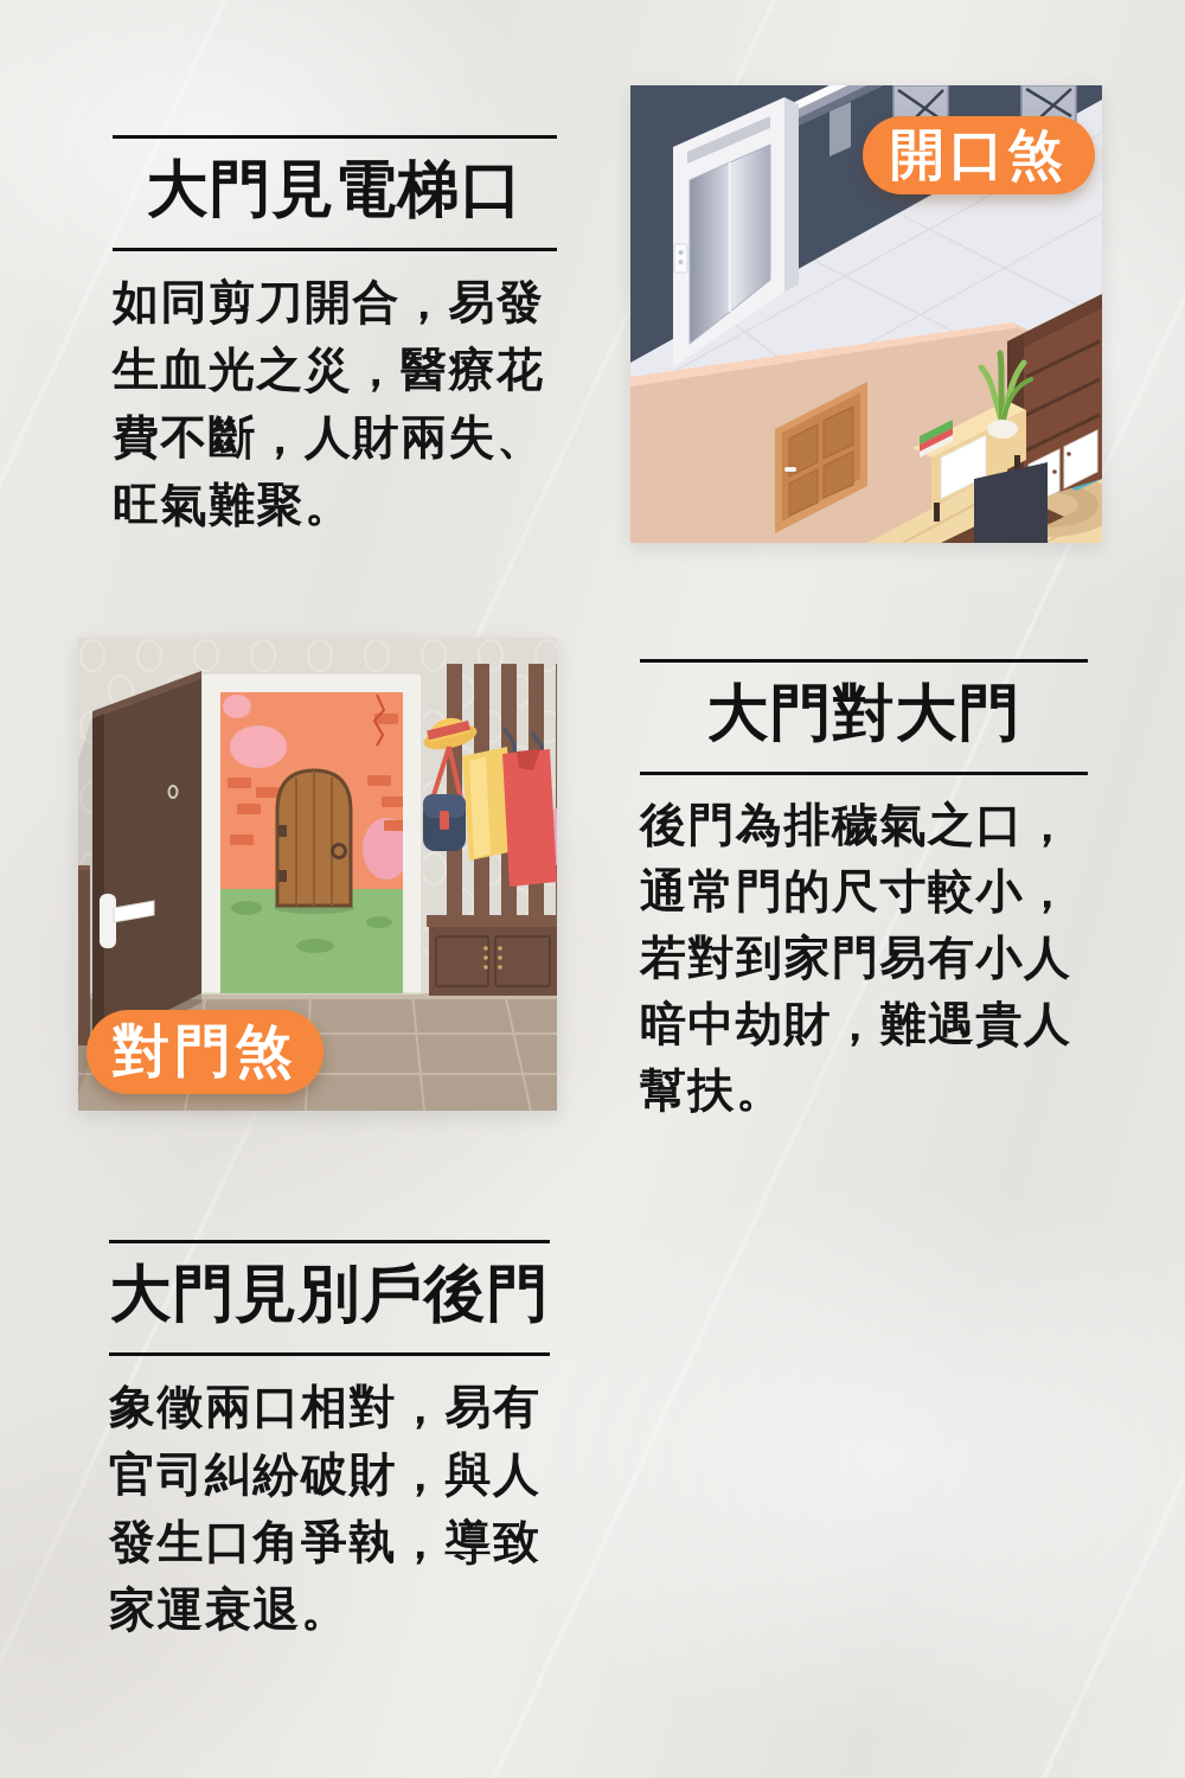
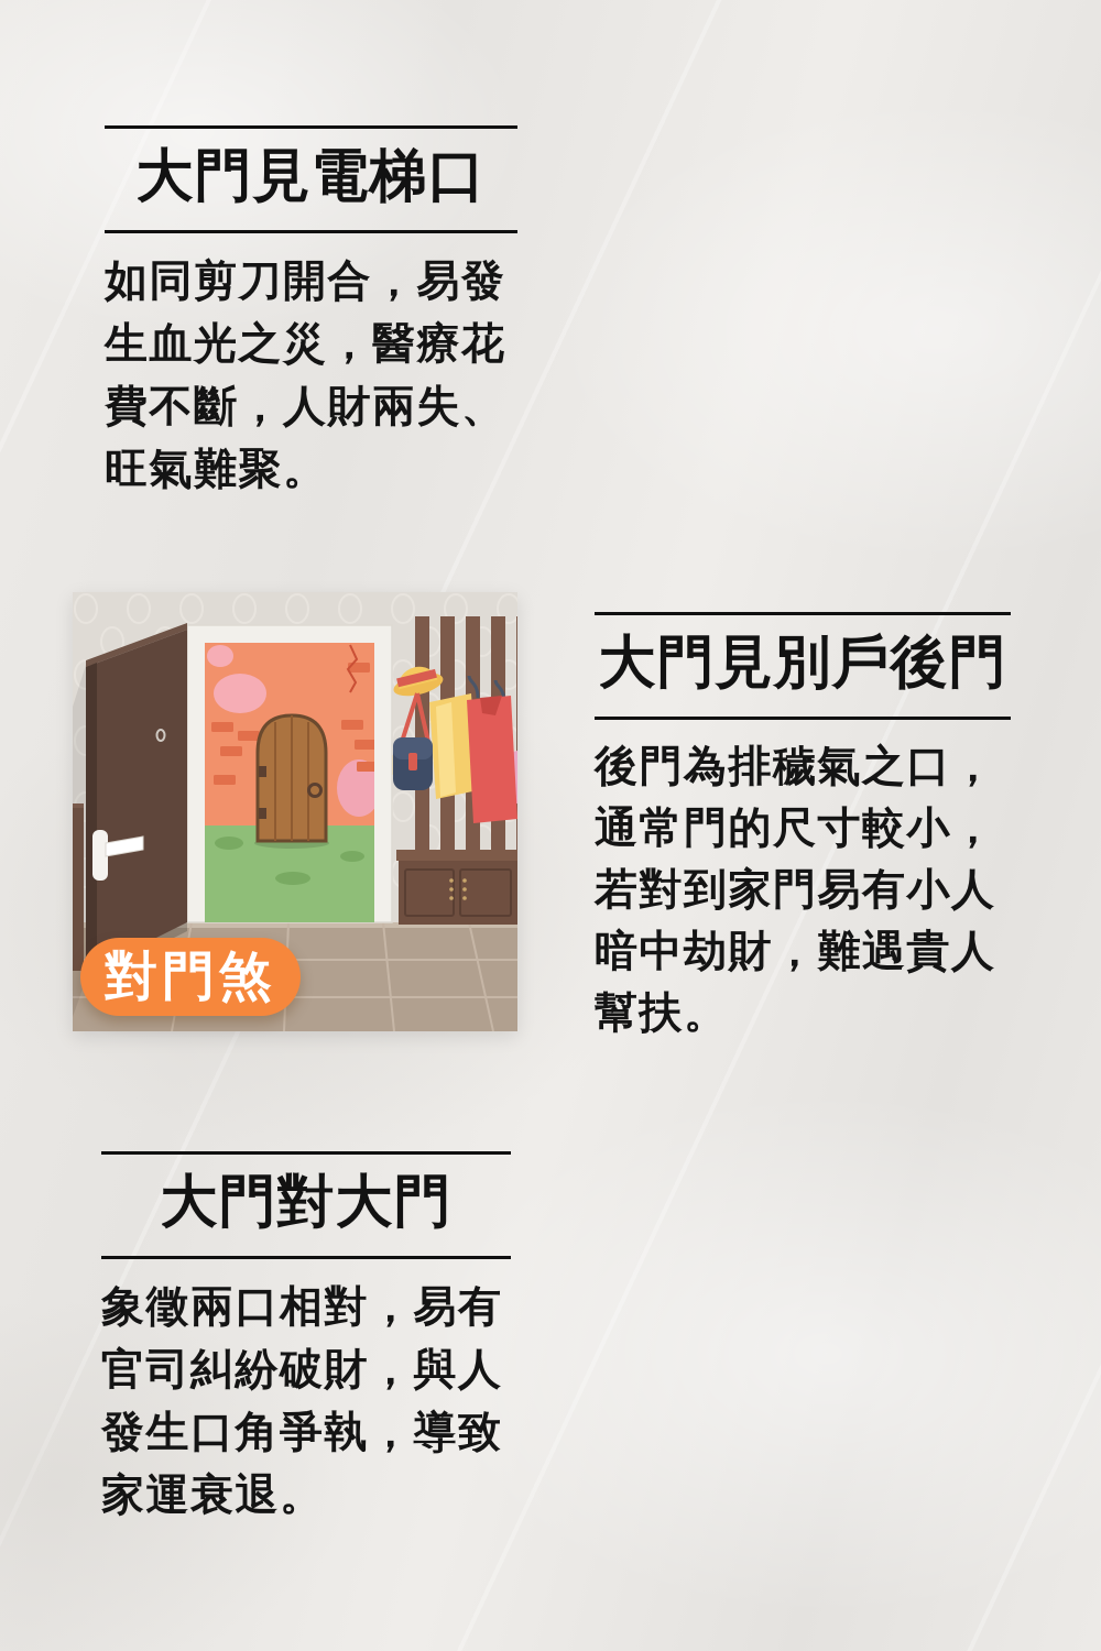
  大門見電梯口
  如同剪刀開合，易發
  生血光之災，醫療花
  費不斷，人財兩失、
  旺氣難聚。
- 開口煞
  對門煞
- 大門對大門
+ 大門見別戶後門
  後門為排穢氣之口，
  通常門的尺寸較小，
  若對到家門易有小人
  暗中劫財，難遇貴人
  幫扶。
- 大門見別戶後門
+ 大門對大門
  象徵兩口相對，易有
  官司糾紛破財，與人
  發生口角爭執，導致
  家運衰退。
